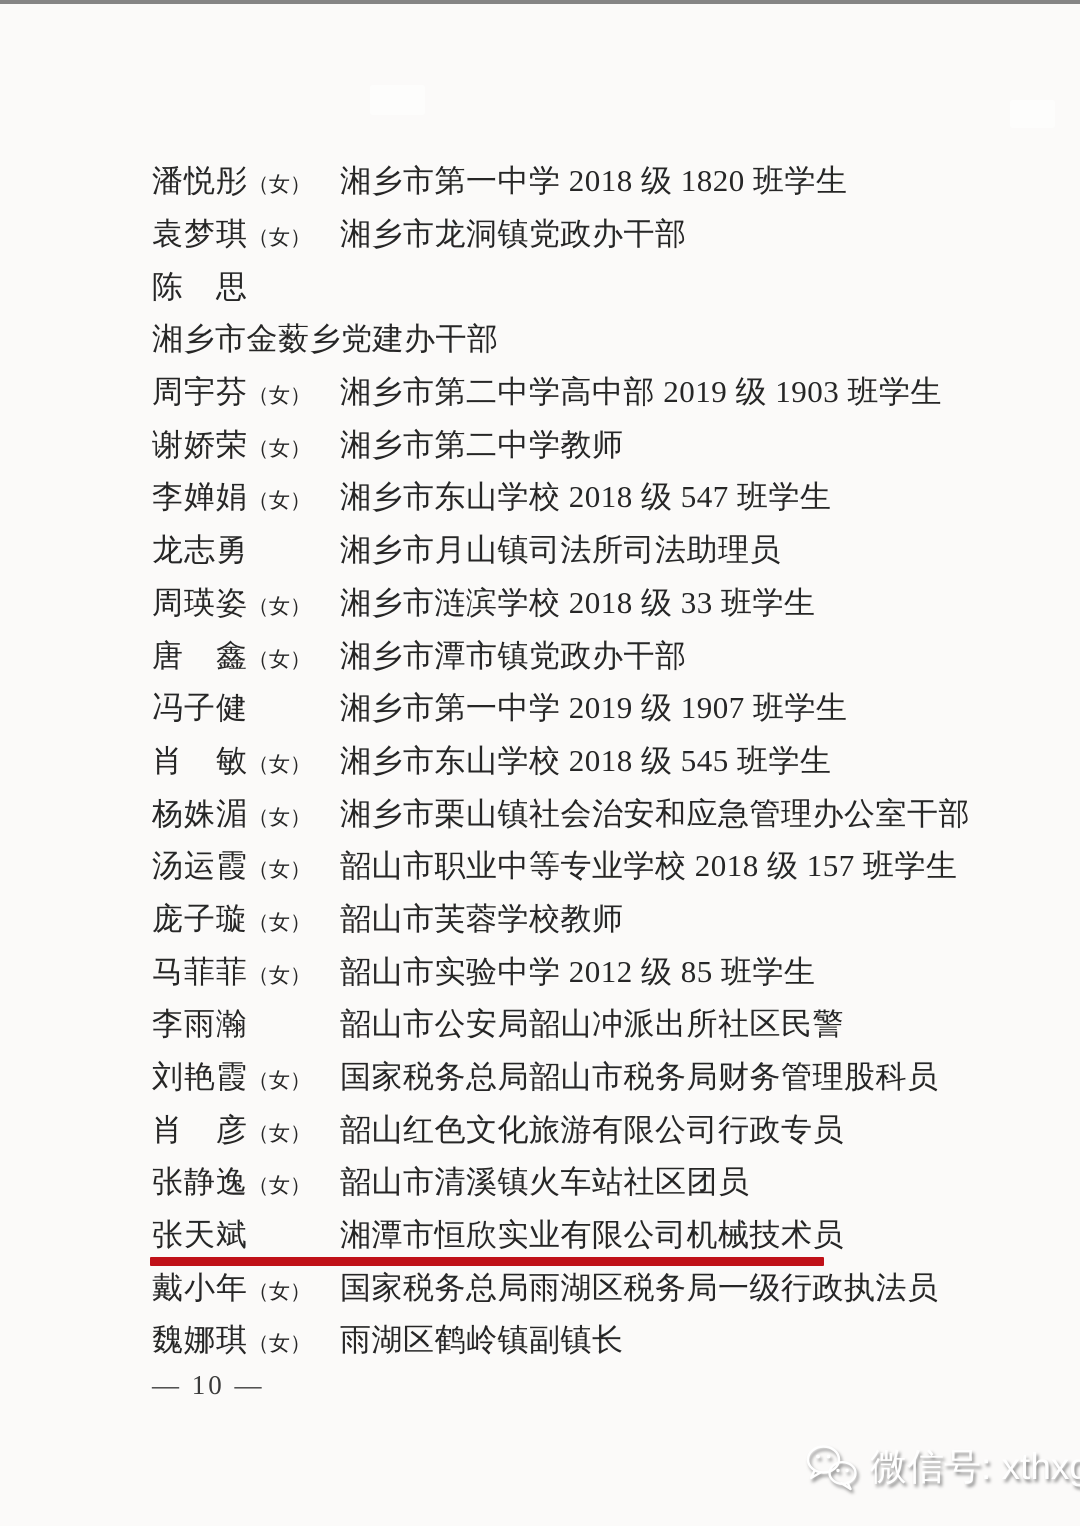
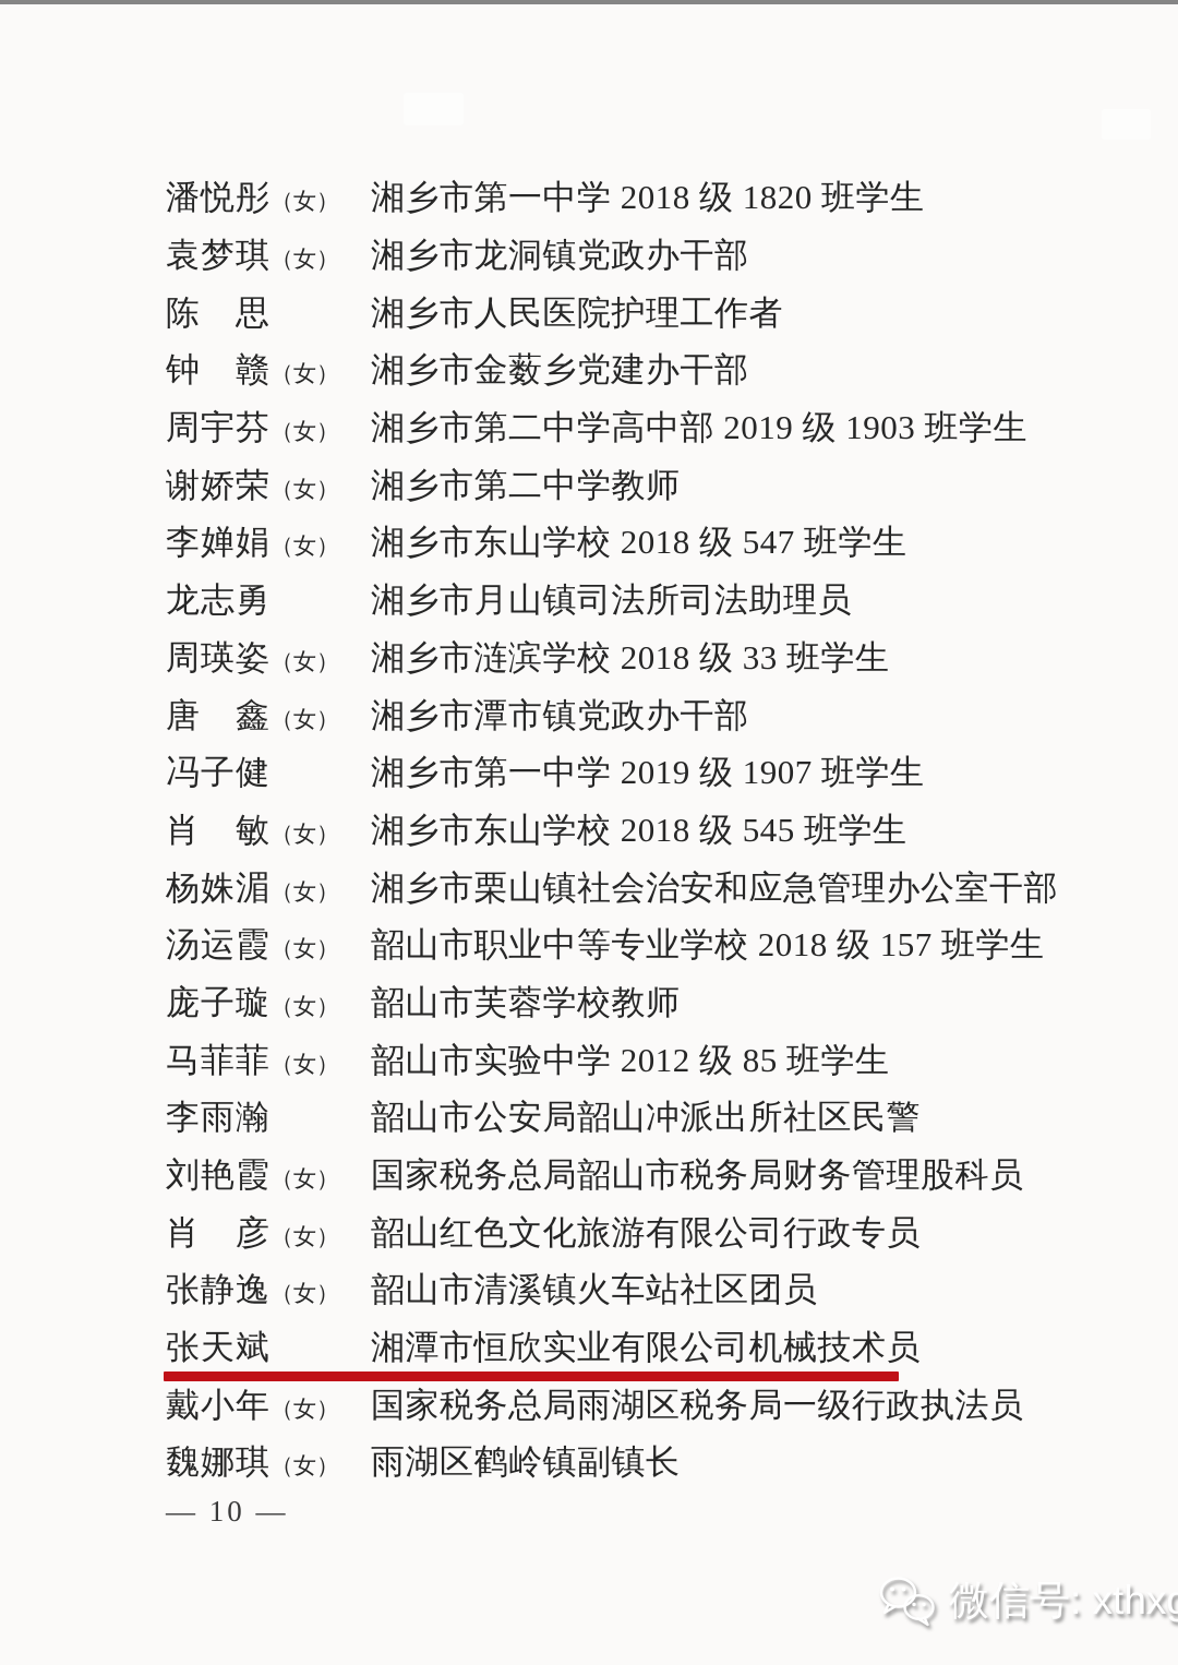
  潘悦彤（女）
  湘乡市第一中学 2018 级 1820 班学生
  袁梦琪（女）
  湘乡市龙洞镇党政办干部
  陈 思
+ 湘乡市人民医院护理工作者
+ 钟 赣（女）
  湘乡市金薮乡党建办干部
  周宇芬（女）
  湘乡市第二中学高中部 2019 级 1903 班学生
  谢娇荣（女）
  湘乡市第二中学教师
  李婵娟（女）
  湘乡市东山学校 2018 级 547 班学生
  龙志勇
  湘乡市月山镇司法所司法助理员
  周瑛姿（女）
  湘乡市涟滨学校 2018 级 33 班学生
  唐 鑫（女）
  湘乡市潭市镇党政办干部
  冯子健
  湘乡市第一中学 2019 级 1907 班学生
  肖 敏（女）
  湘乡市东山学校 2018 级 545 班学生
  杨姝湄（女）
  湘乡市栗山镇社会治安和应急管理办公室干部
  汤运霞（女）
  韶山市职业中等专业学校 2018 级 157 班学生
  庞子璇（女）
  韶山市芙蓉学校教师
  马菲菲（女）
  韶山市实验中学 2012 级 85 班学生
  李雨瀚
  韶山市公安局韶山冲派出所社区民警
  刘艳霞（女）
  国家税务总局韶山市税务局财务管理股科员
  肖 彦（女）
  韶山红色文化旅游有限公司行政专员
  张静逸（女）
  韶山市清溪镇火车站社区团员
  张天斌
  湘潭市恒欣实业有限公司机械技术员
  戴小年（女）
  国家税务总局雨湖区税务局一级行政执法员
  魏娜琪（女）
  雨湖区鹤岭镇副镇长
  — 10 —
  微信号: xthx
